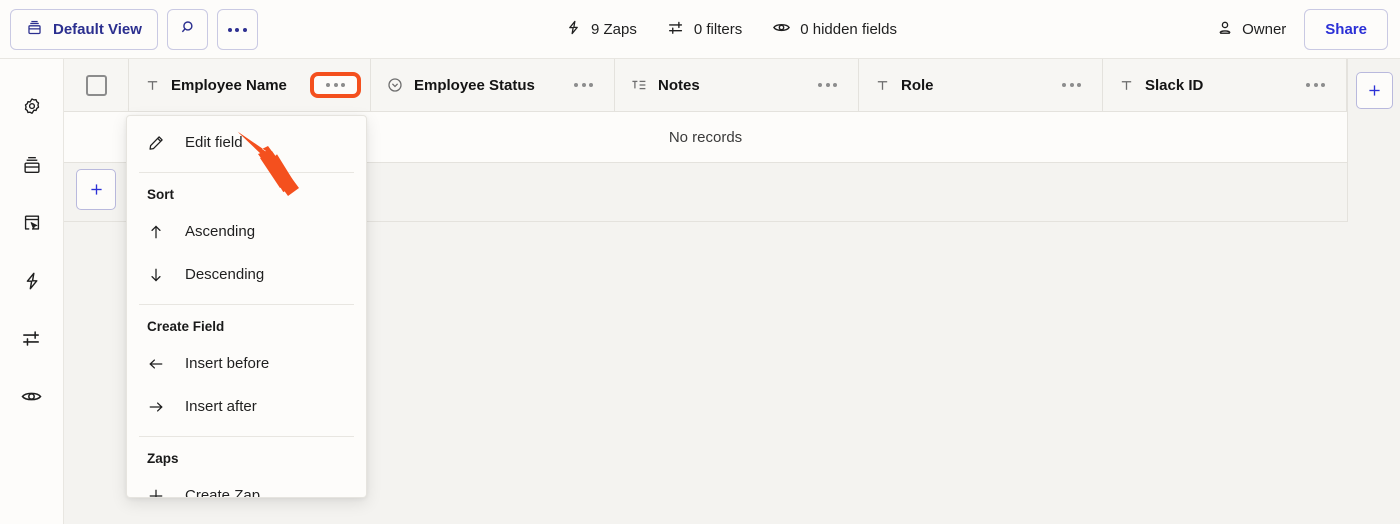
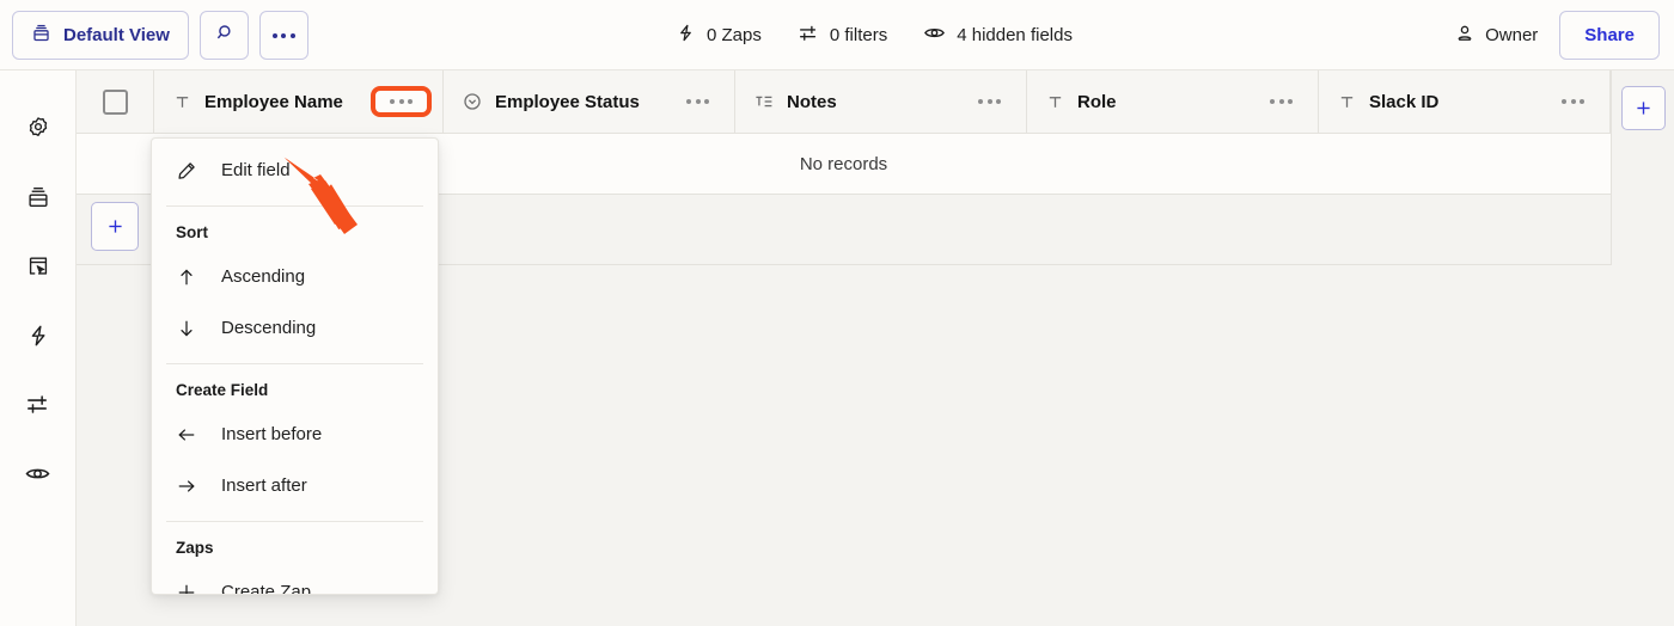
  Default View
- 9 Zaps
+ 0 Zaps
  0 filters
- 0 hidden fields
+ 4 hidden fields
  Owner
  Share
  Employee Name
  Employee Status
  Notes
  Role
  Slack ID
  No records
  Edit field
  Sort
  Ascending
  Descending
  Create Field
  Insert before
  Insert after
  Zaps
  Create Zap
